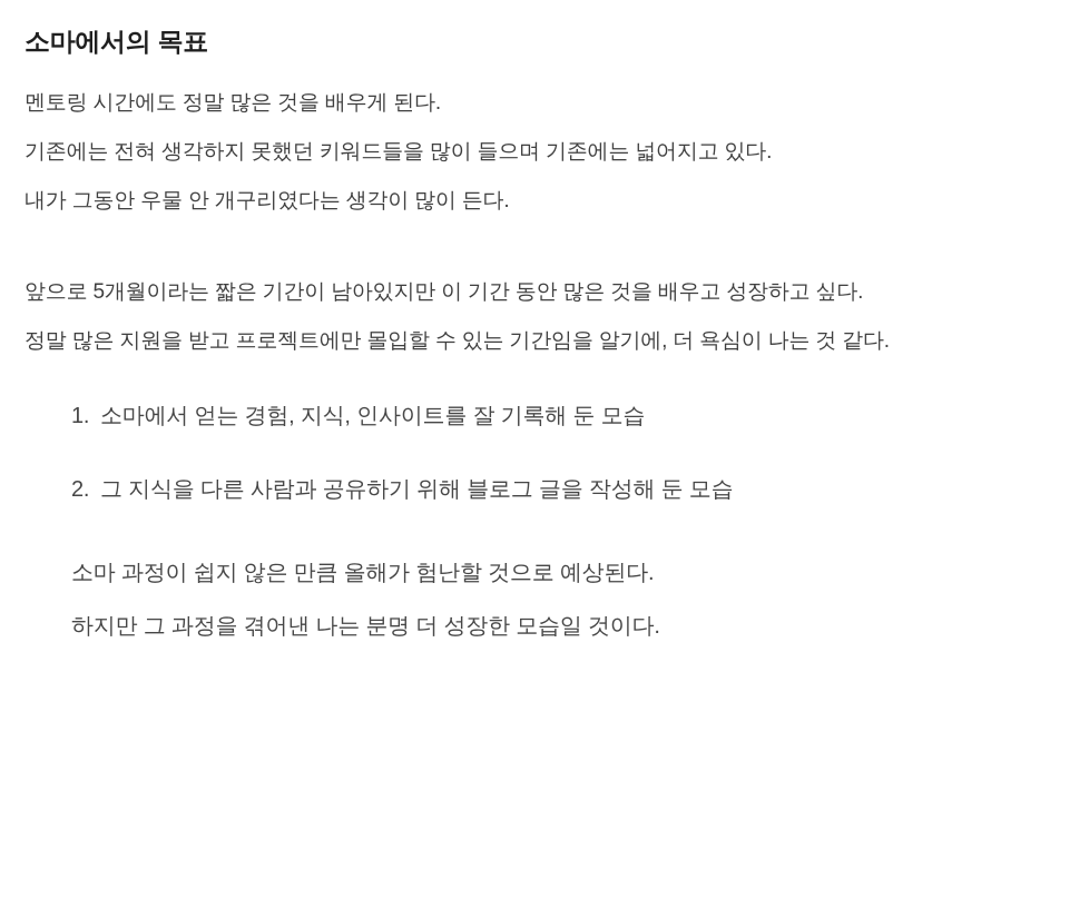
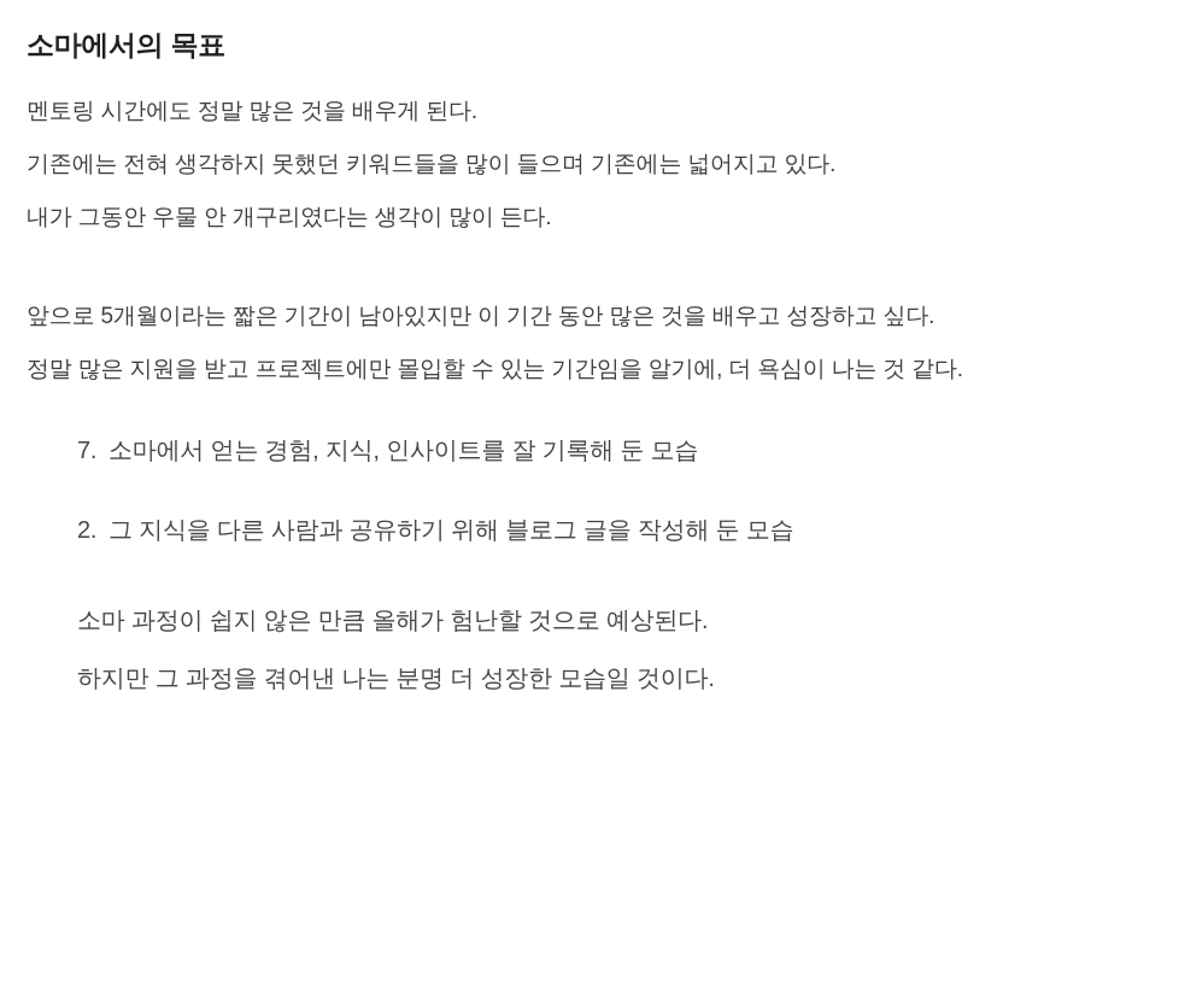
  소마에서의 목표
  멘토링 시간에도 정말 많은 것을 배우게 된다.
  기존에는 전혀 생각하지 못했던 키워드들을 많이 들으며 기존에는 넓어지고 있다.
  내가 그동안 우물 안 개구리였다는 생각이 많이 든다.
  앞으로 5개월이라는 짧은 기간이 남아있지만 이 기간 동안 많은 것을 배우고 성장하고 싶다.
  정말 많은 지원을 받고 프로젝트에만 몰입할 수 있는 기간임을 알기에, 더 욕심이 나는 것 같다.
- 1. 소마에서 얻는 경험, 지식, 인사이트를 잘 기록해 둔 모습
+ 7. 소마에서 얻는 경험, 지식, 인사이트를 잘 기록해 둔 모습
  2. 그 지식을 다른 사람과 공유하기 위해 블로그 글을 작성해 둔 모습
  소마 과정이 쉽지 않은 만큼 올해가 험난할 것으로 예상된다.
  하지만 그 과정을 겪어낸 나는 분명 더 성장한 모습일 것이다.
